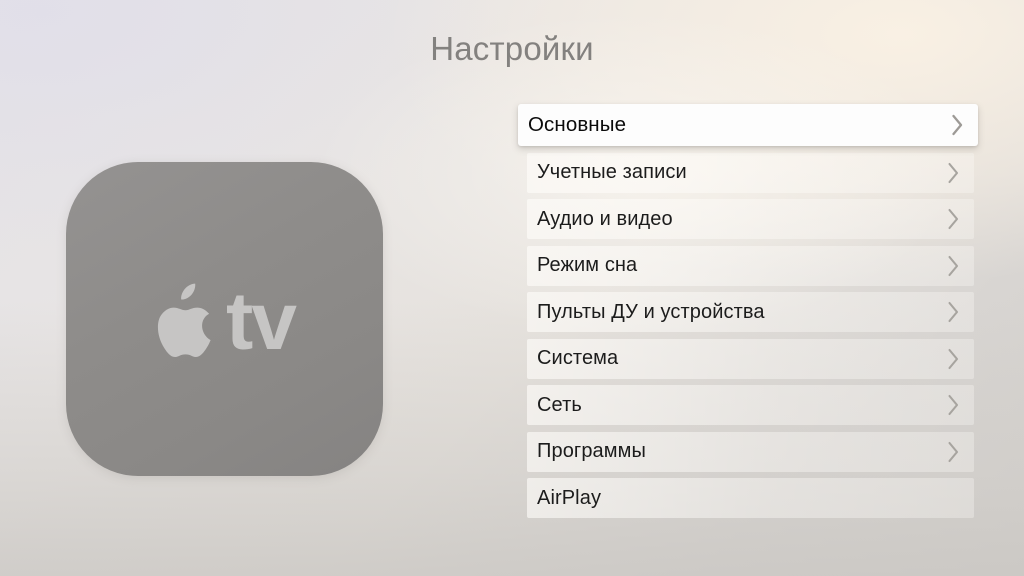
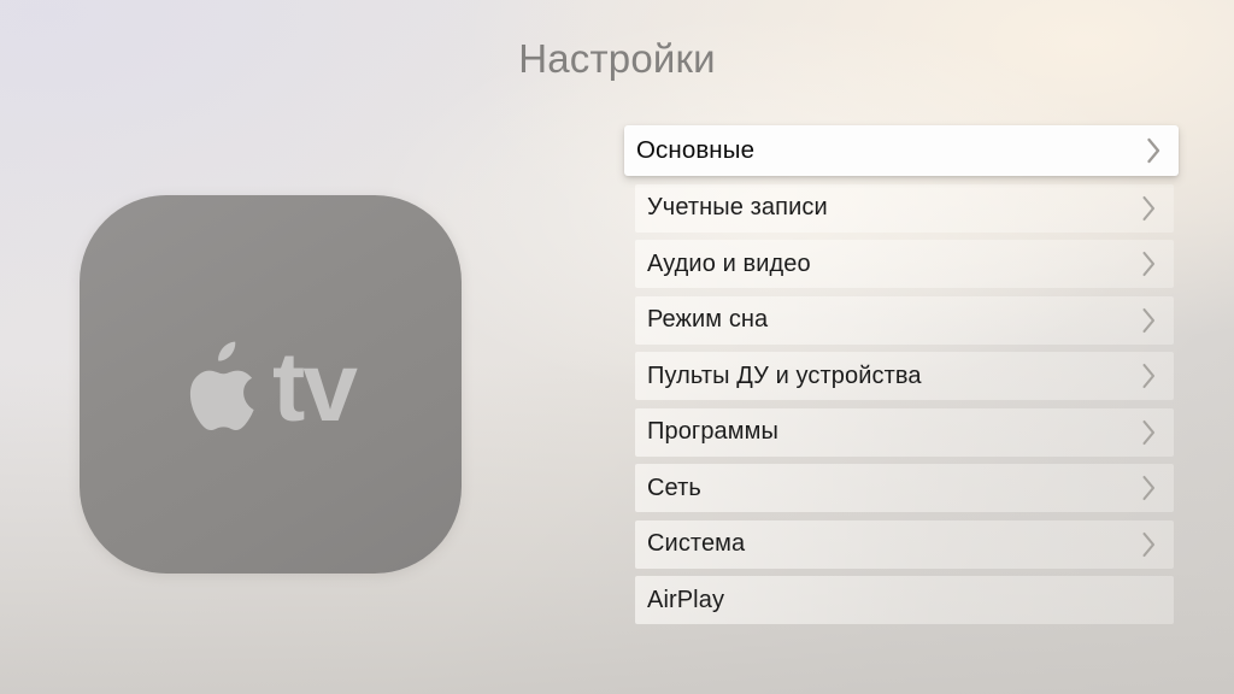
  Настройки
  tv
  Основные
  Учетные записи
  Аудио и видео
  Режим сна
  Пульты ДУ и устройства
- Система
+ Программы
  Сеть
- Программы
+ Система
  AirPlay
